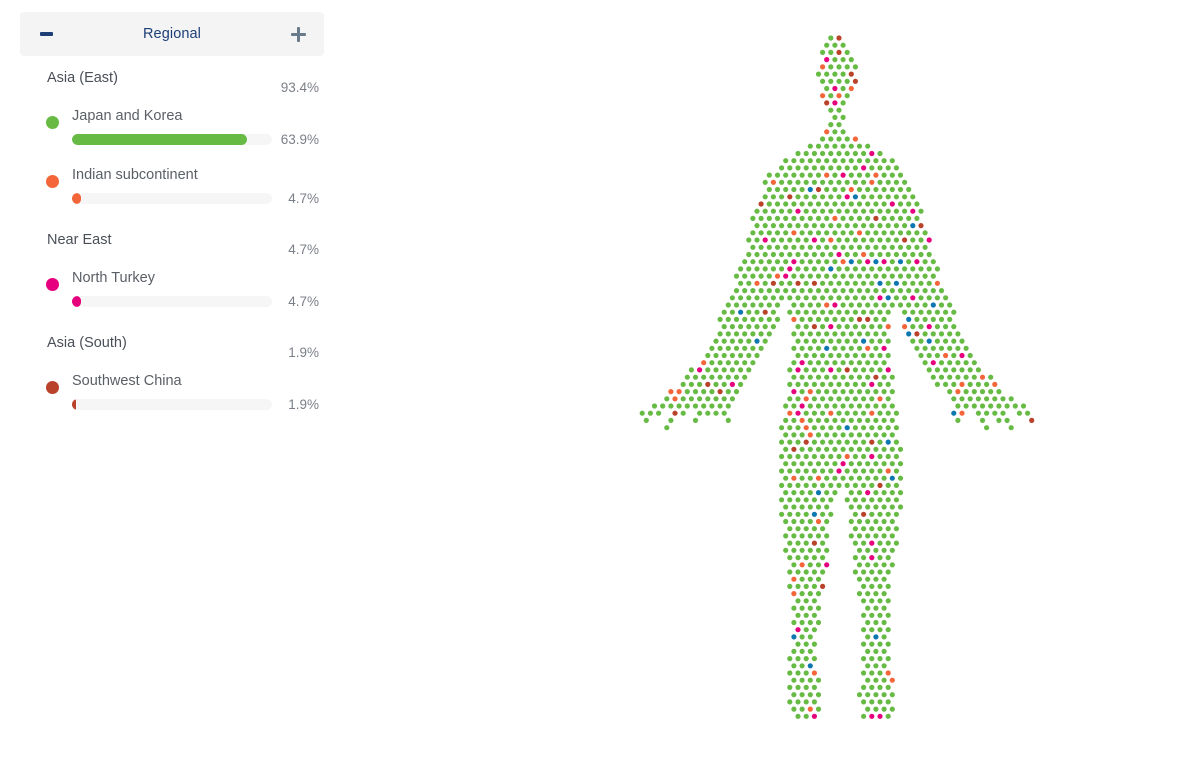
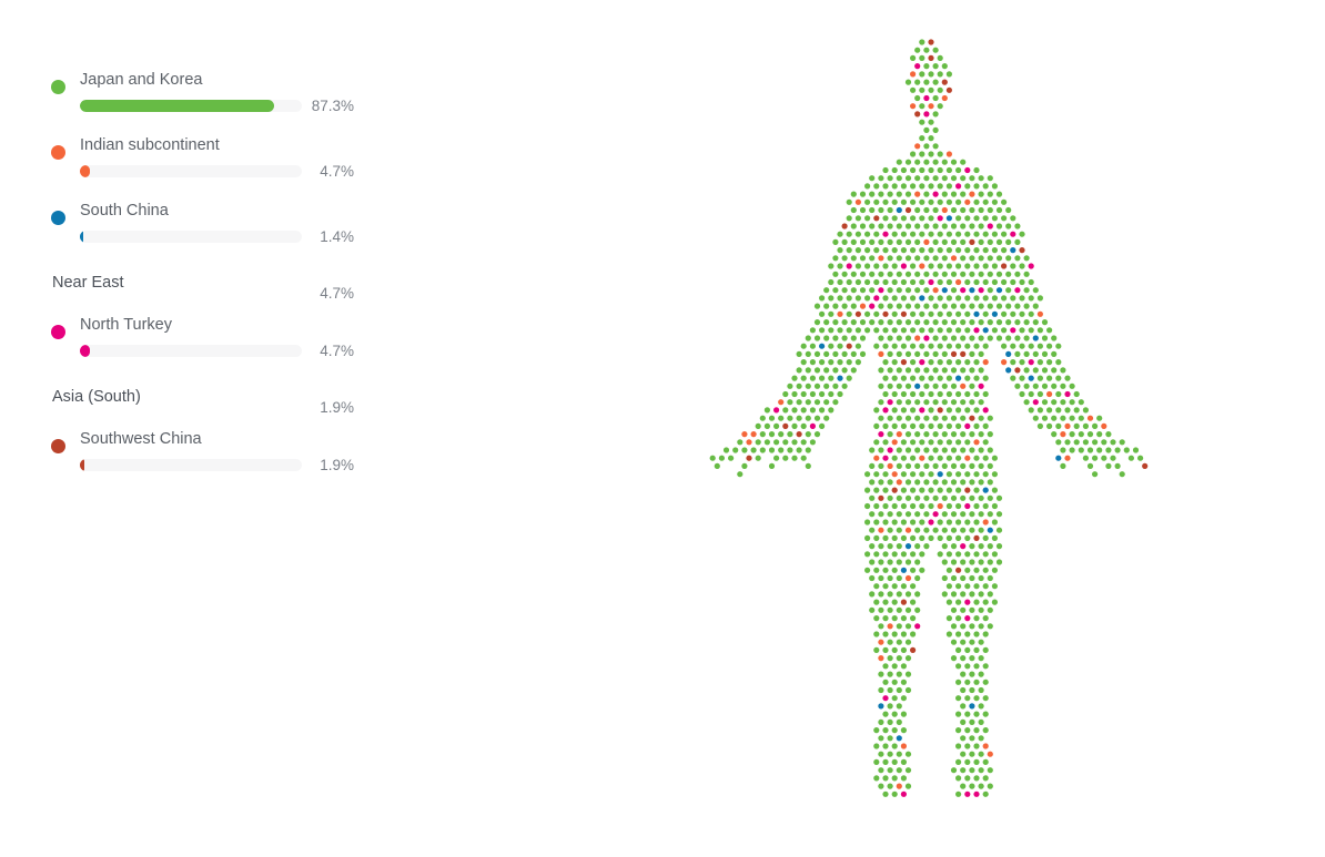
- Regional
- Asia (East)
- 93.4%
  Japan and Korea
- 63.9%
+ 87.3%
  Indian subcontinent
  4.7%
+ South China
+ 1.4%
  Near East
  4.7%
  North Turkey
  4.7%
  Asia (South)
  1.9%
  Southwest China
  1.9%
